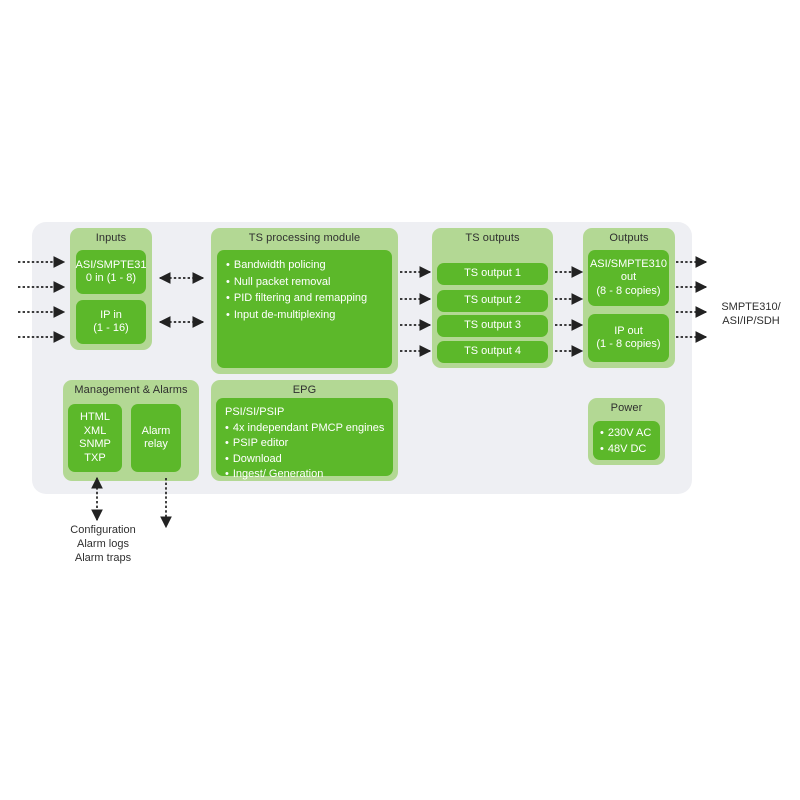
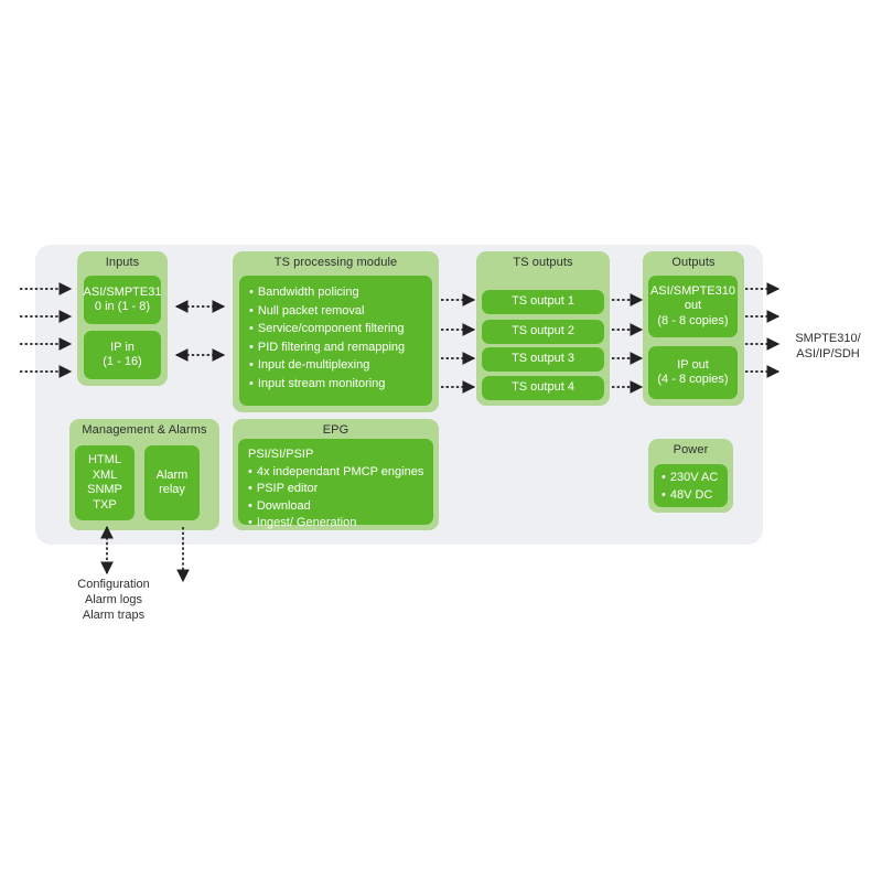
  Inputs
  ASI/SMPTE31
  0 in (1 - 8)
  IP in
  (1 - 16)
  TS processing module
  Bandwidth policing
  Null packet removal
+ Service/component filtering
  PID filtering and remapping
  Input de-multiplexing
+ Input stream monitoring
  TS outputs
  TS output 1
  TS output 2
  TS output 3
  TS output 4
  Outputs
  ASI/SMPTE310
  out
  (8 - 8 copies)
  IP out
- (1 - 8 copies)
+ (4 - 8 copies)
  Management & Alarms
  HTML
  XML
  SNMP
  TXP
  Alarm
  relay
  EPG
  PSI/SI/PSIP
  4x independant PMCP engines
  PSIP editor
  Download
  Ingest/ Generation
  Power
  230V AC
  48V DC
  SMPTE310/
  ASI/IP/SDH
  Configuration
  Alarm logs
  Alarm traps
